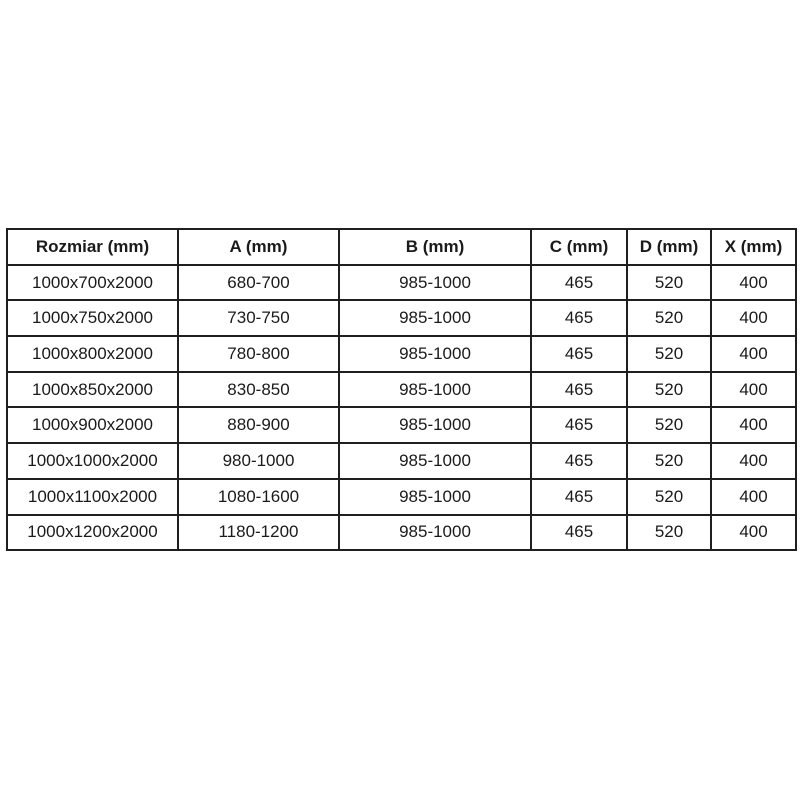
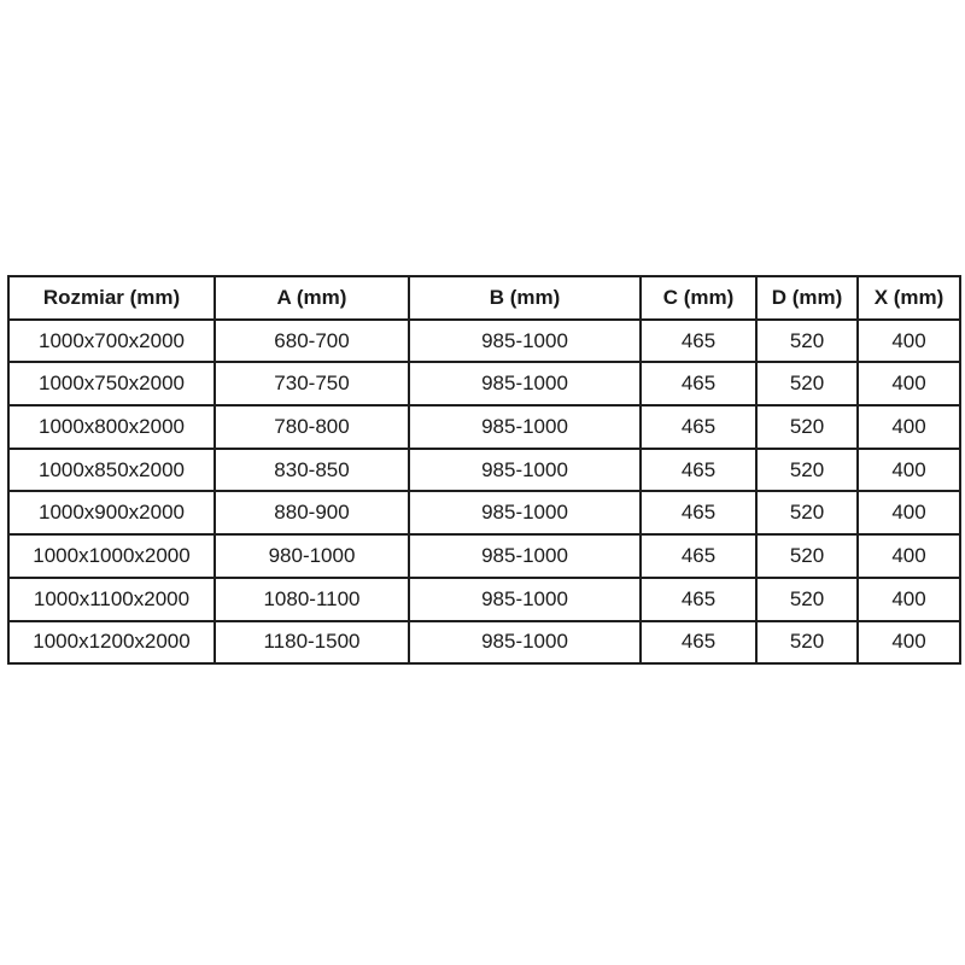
  Rozmiar (mm)	A (mm)	B (mm)	C (mm)	D (mm)	X (mm)
  1000x700x2000	680-700	985-1000	465	520	400
  1000x750x2000	730-750	985-1000	465	520	400
  1000x800x2000	780-800	985-1000	465	520	400
  1000x850x2000	830-850	985-1000	465	520	400
  1000x900x2000	880-900	985-1000	465	520	400
  1000x1000x2000	980-1000	985-1000	465	520	400
- 1000x1100x2000	1080-1600	985-1000	465	520	400
+ 1000x1100x2000	1080-1100	985-1000	465	520	400
- 1000x1200x2000	1180-1200	985-1000	465	520	400
+ 1000x1200x2000	1180-1500	985-1000	465	520	400
